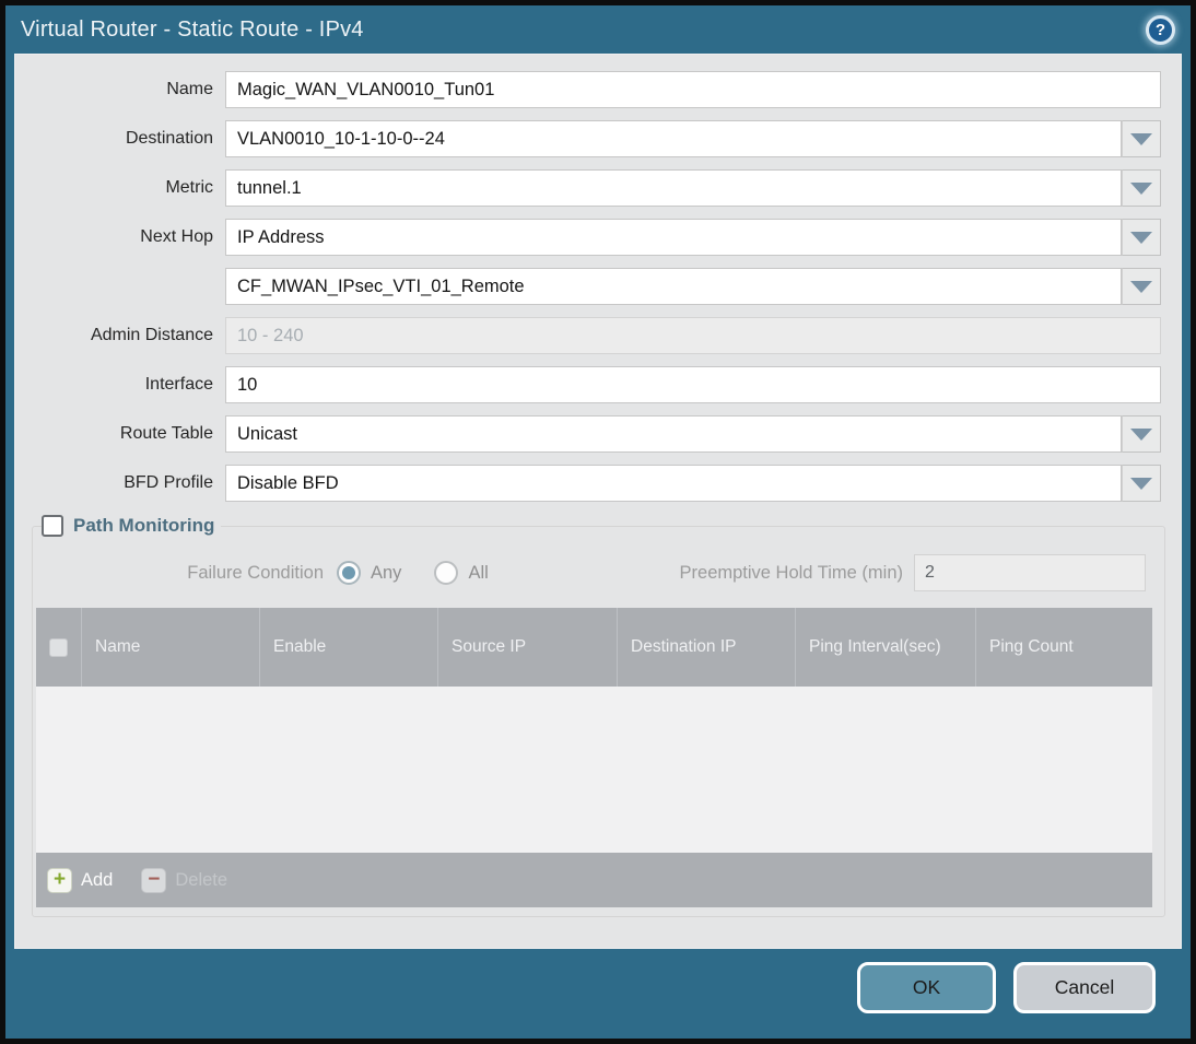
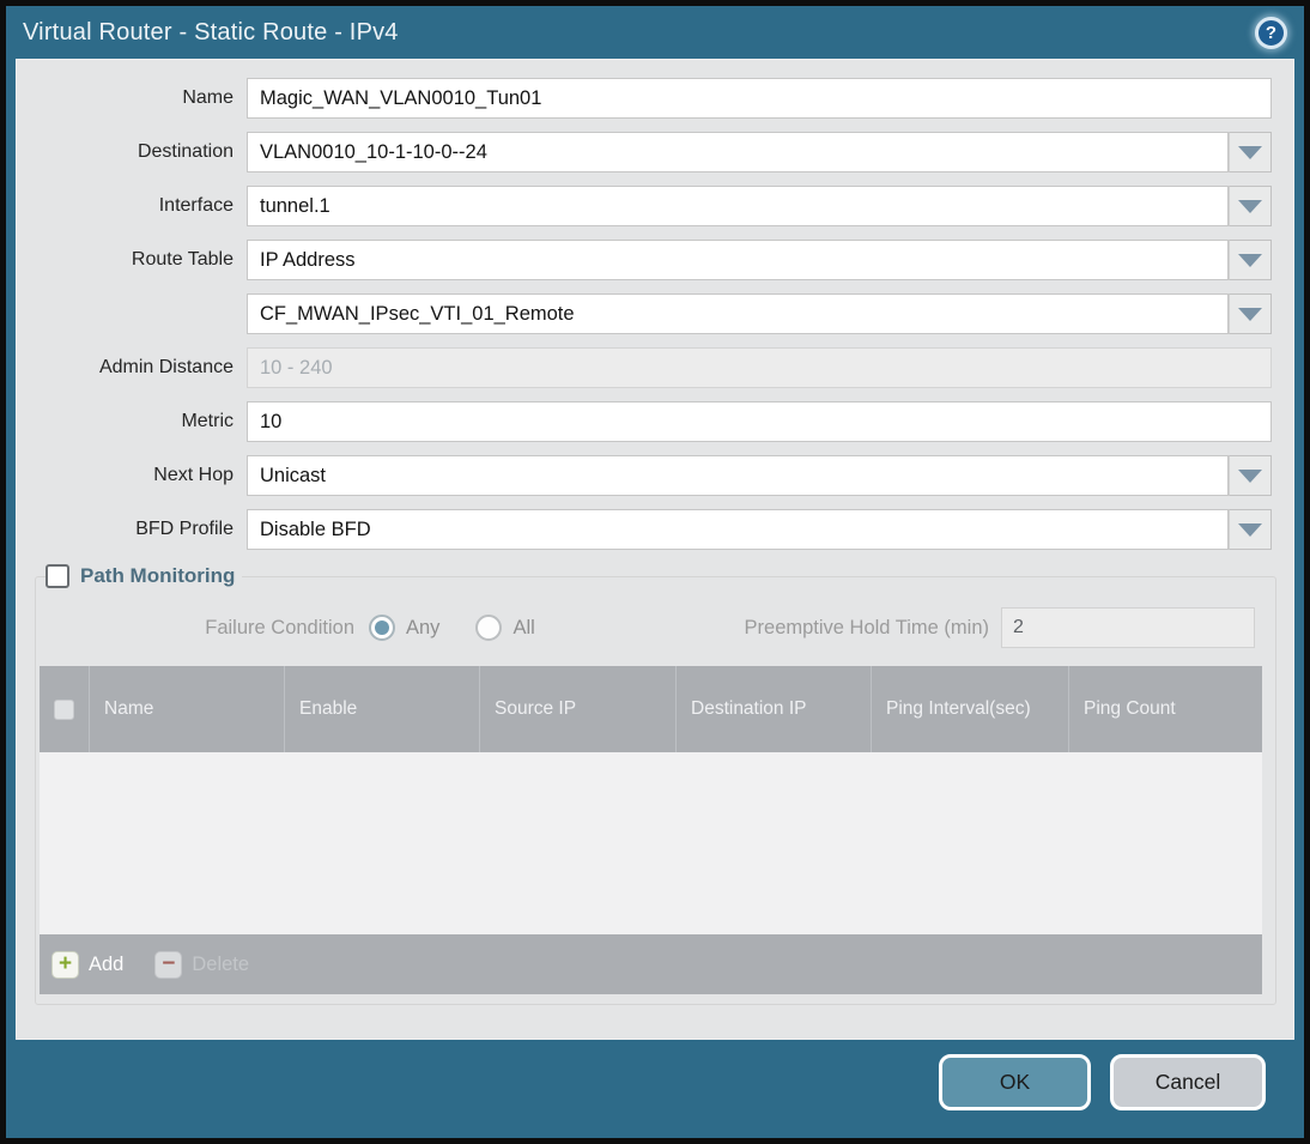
  Virtual Router - Static Route - IPv4
  ?
  Name
  Magic_WAN_VLAN0010_Tun01
  Destination
  VLAN0010_10-1-10-0--24
- Metric
+ Interface
  tunnel.1
- Next Hop
+ Route Table
  IP Address
  CF_MWAN_IPsec_VTI_01_Remote
  Admin Distance
  10 - 240
- Interface
+ Metric
  10
- Route Table
+ Next Hop
  Unicast
  BFD Profile
  Disable BFD
  Path Monitoring
  Failure Condition
  Any
  All
  Preemptive Hold Time (min)
  2
  Name
  Enable
  Source IP
  Destination IP
  Ping Interval(sec)
  Ping Count
  +
  Add
  −
  Delete
  OK
  Cancel
